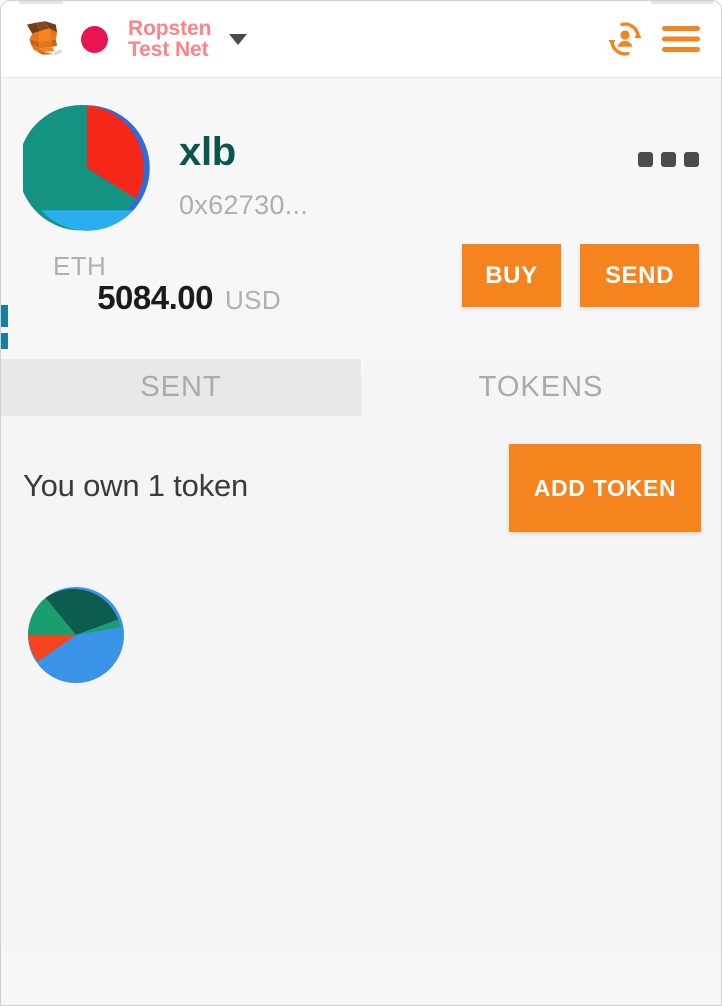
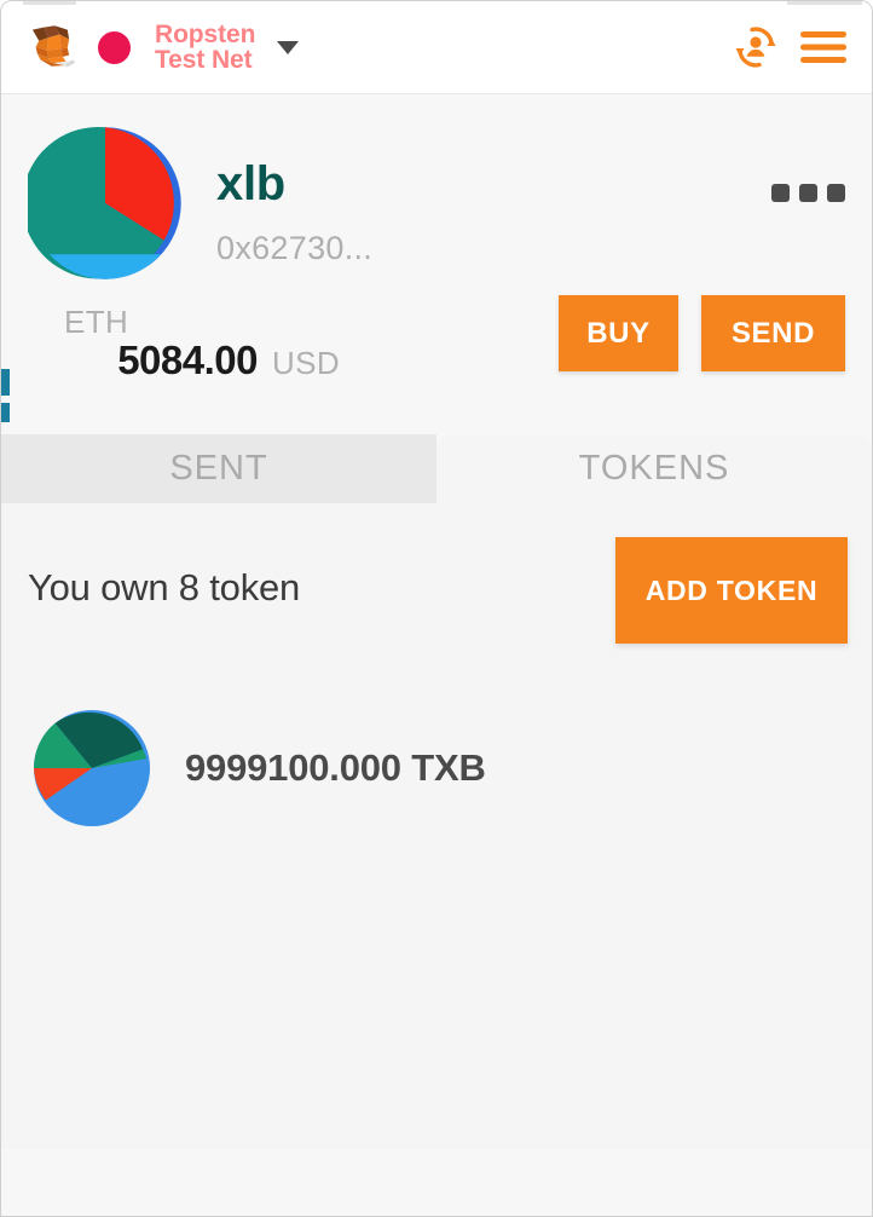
  Ropsten
  Test Net
  xlb
  0x62730...
  ETH
  5084.00
  USD
  BUY
  SEND
  SENT
  TOKENS
- You own 1 token
+ You own 8 token
  ADD TOKEN
+ 9999100.000 TXB
